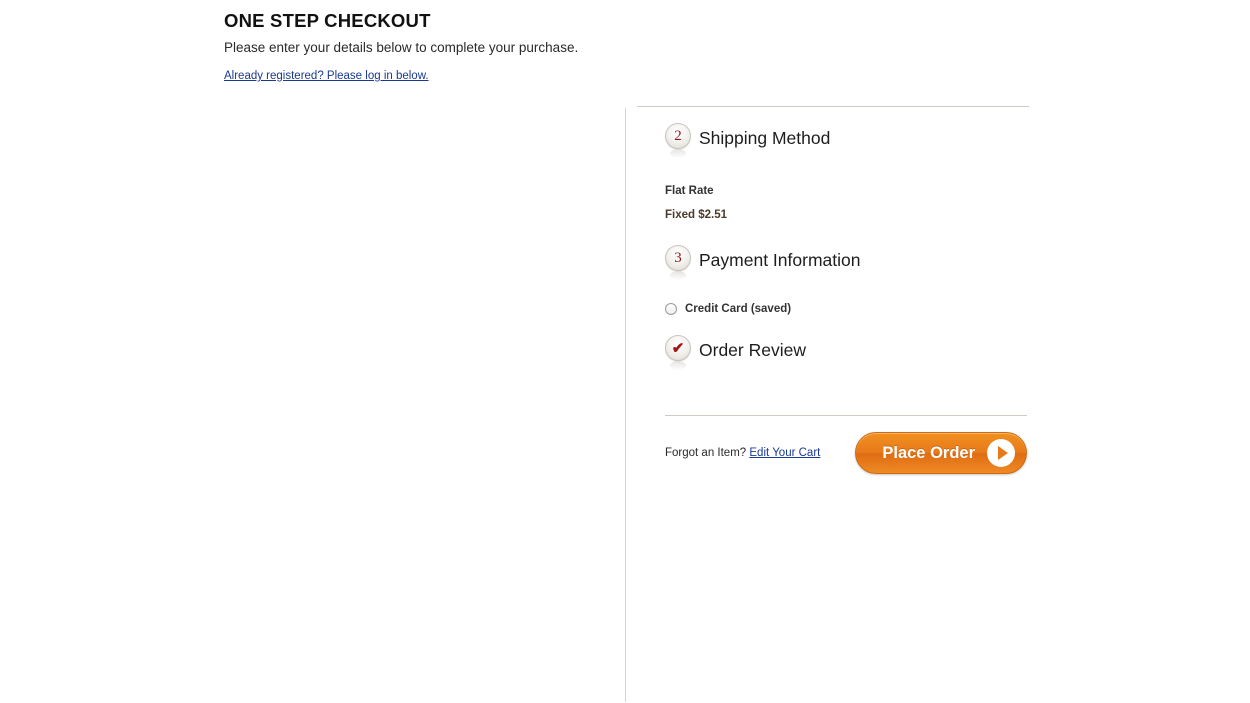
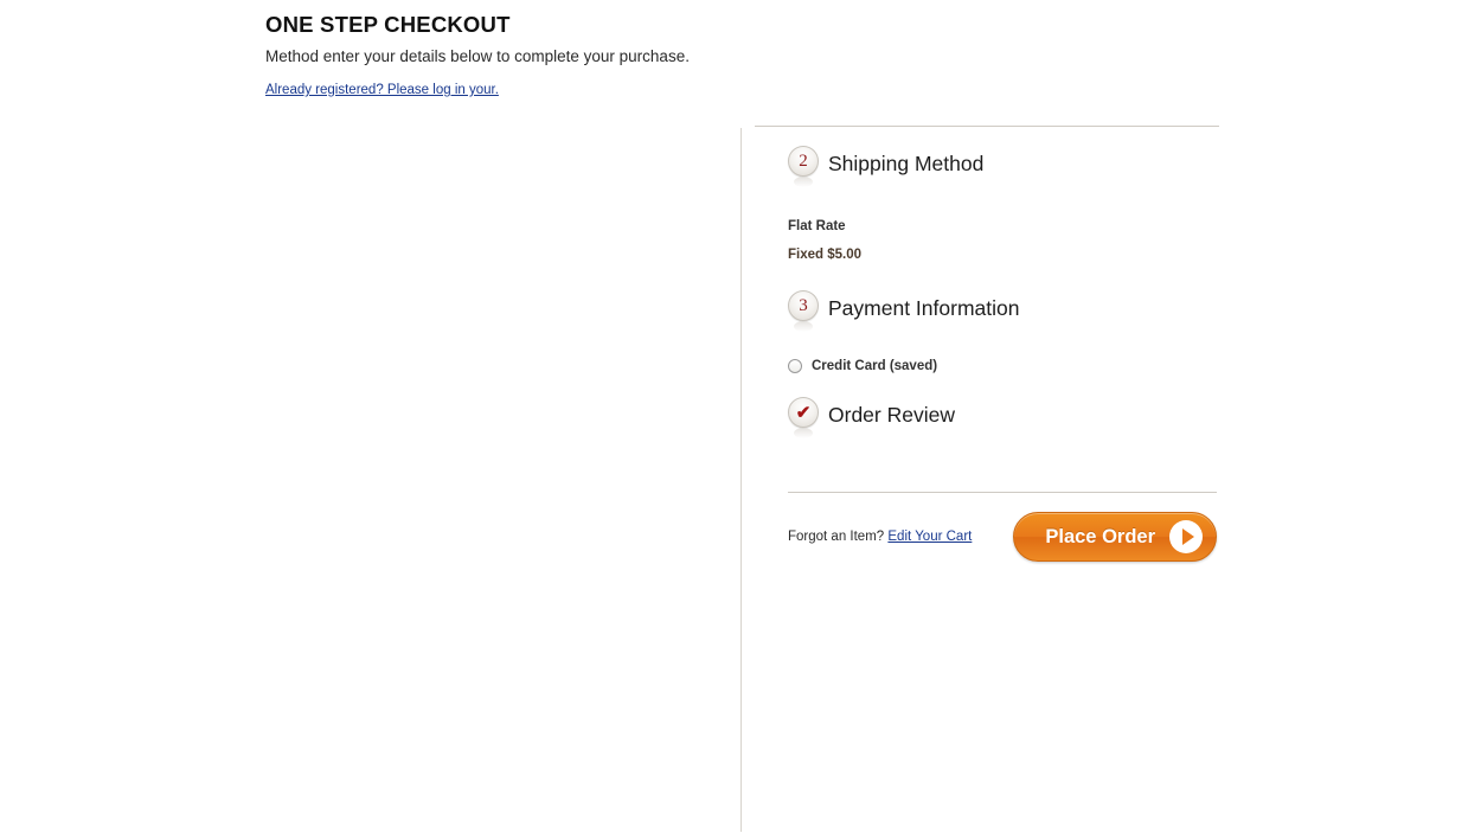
  ONE STEP CHECKOUT
- Please enter your details below to complete your purchase.
+ Method enter your details below to complete your purchase.
- Already registered? Please log in below.
+ Already registered? Please log in your.
  2
  Shipping Method
  Flat Rate
- Fixed $2.51
+ Fixed $5.00
  3
  Payment Information
  Credit Card (saved)
  ✔
  Order Review
  Forgot an Item? Edit Your Cart
  Place Order
